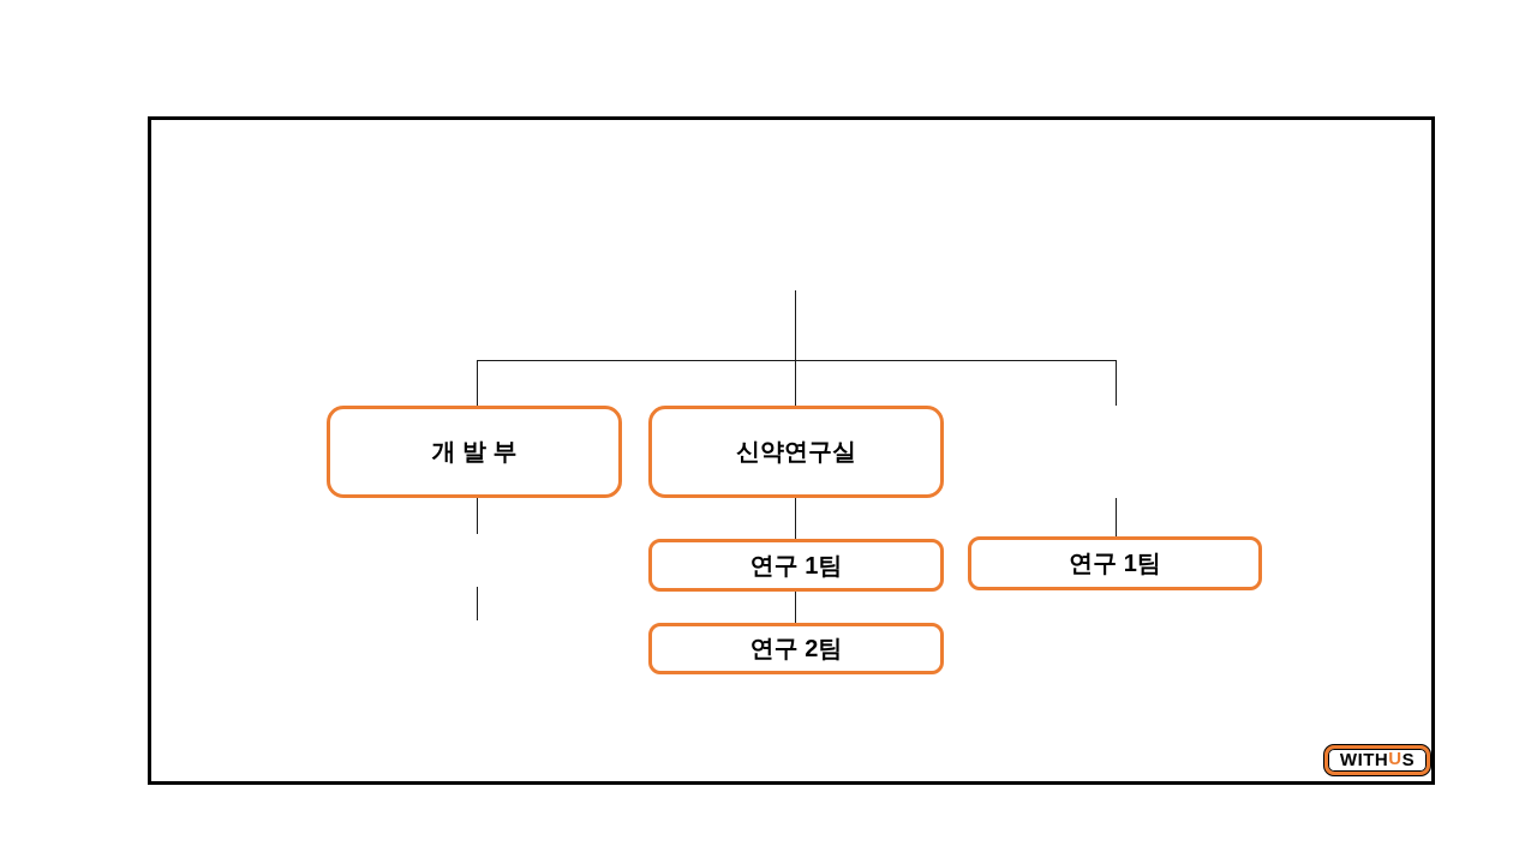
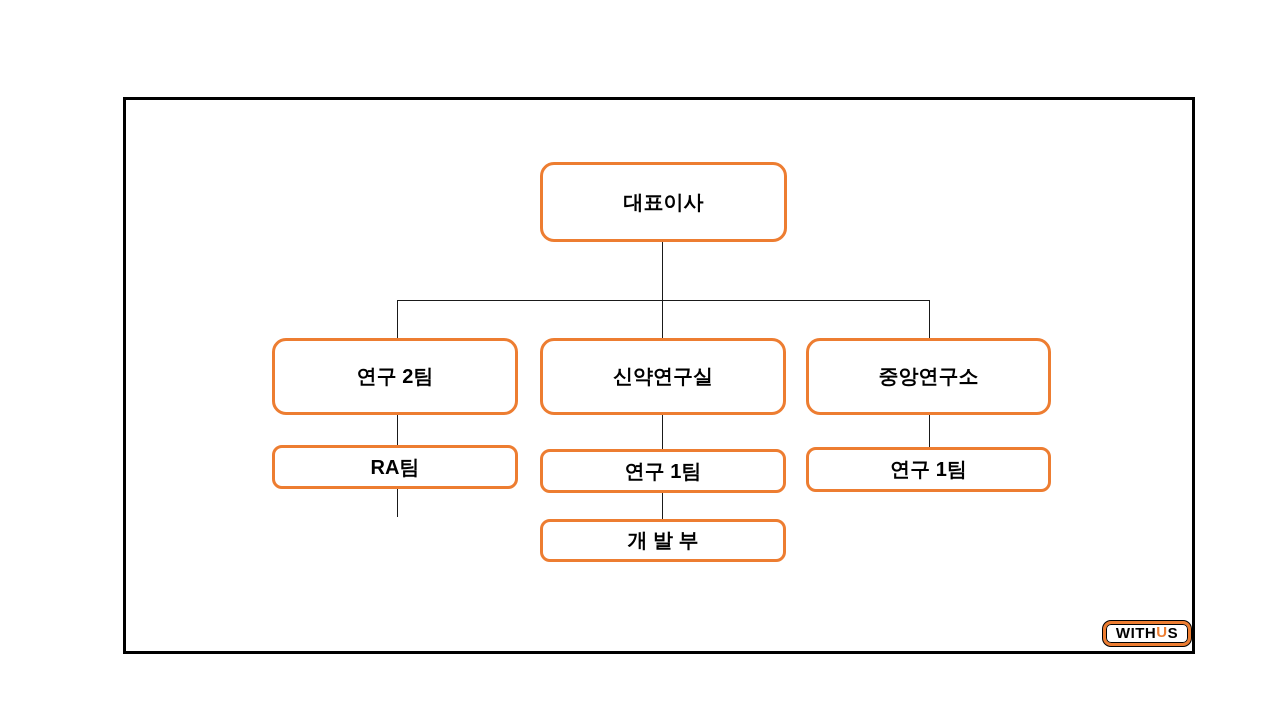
+ 대표이사
- 개 발 부
+ 연구 2팀
  신약연구실
+ 중앙연구소
+ RA팀
  연구 1팀
- 연구 2팀
+ 개 발 부
  연구 1팀
  WITH
  U
  S
